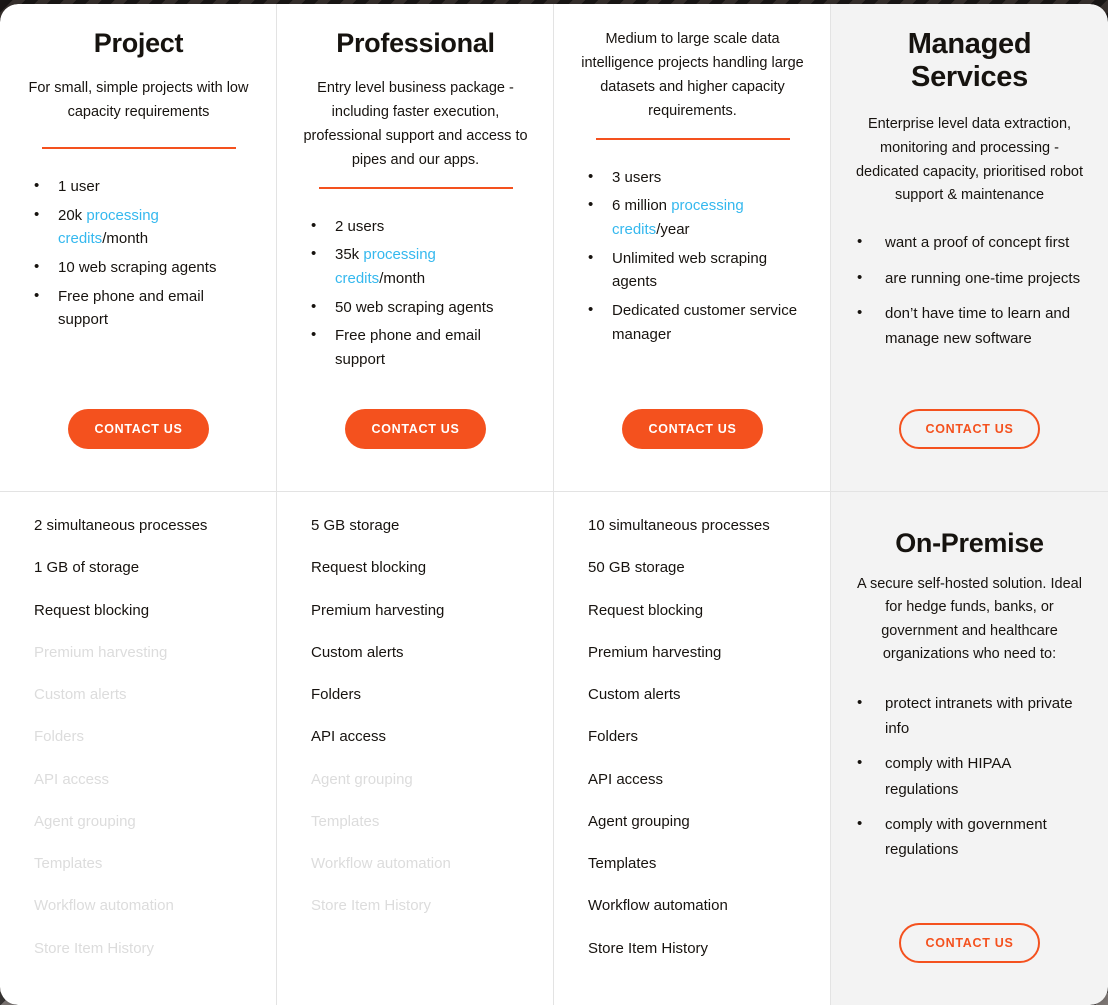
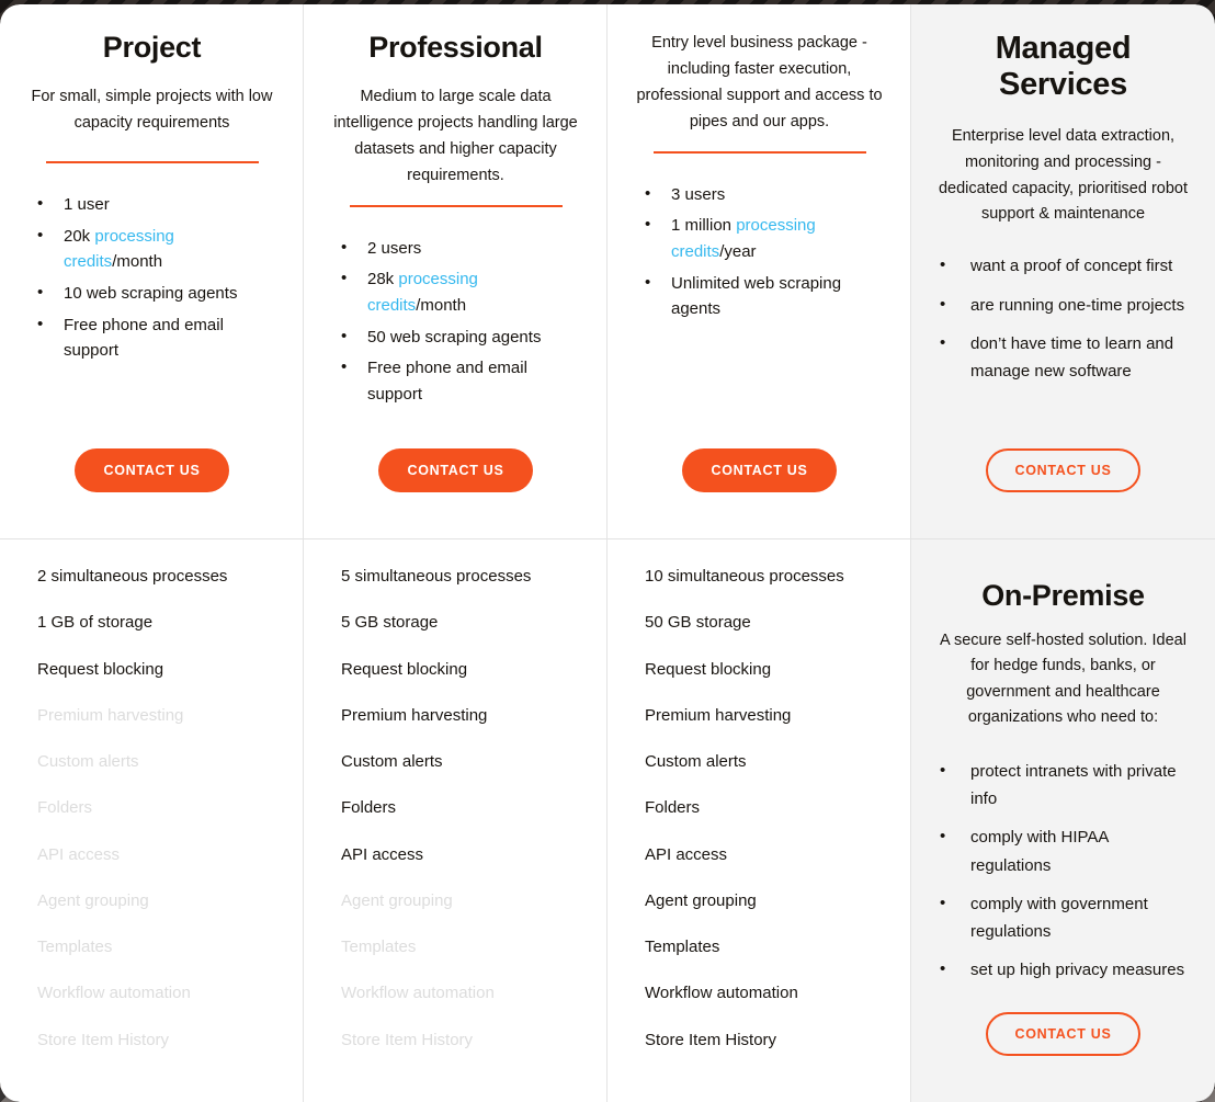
  Project
  For small, simple projects with low capacity requirements
  1 user
  20k processing credits/month
  10 web scraping agents
  Free phone and email support
  CONTACT US
  2 simultaneous processes
  1 GB of storage
  Request blocking
  Premium harvesting
  Custom alerts
  Folders
  API access
  Agent grouping
  Templates
  Workflow automation
  Store Item History
  Professional
- Entry level business package - including faster execution, professional support and access to pipes and our apps.
+ Medium to large scale data intelligence projects handling large datasets and higher capacity requirements.
  2 users
- 35k processing credits/month
+ 28k processing credits/month
  50 web scraping agents
  Free phone and email support
  CONTACT US
+ 5 simultaneous processes
  5 GB storage
  Request blocking
  Premium harvesting
  Custom alerts
  Folders
  API access
  Agent grouping
  Templates
  Workflow automation
  Store Item History
- Medium to large scale data intelligence projects handling large datasets and higher capacity requirements.
+ Entry level business package - including faster execution, professional support and access to pipes and our apps.
  3 users
- 6 million processing credits/year
+ 1 million processing credits/year
  Unlimited web scraping agents
- Dedicated customer service manager
  CONTACT US
  10 simultaneous processes
  50 GB storage
  Request blocking
  Premium harvesting
  Custom alerts
  Folders
  API access
  Agent grouping
  Templates
  Workflow automation
  Store Item History
  Managed Services
  Enterprise level data extraction, monitoring and processing - dedicated capacity, prioritised robot support & maintenance
  want a proof of concept first
  are running one-time projects
  don’t have time to learn and manage new software
  CONTACT US
  On-Premise
  A secure self-hosted solution. Ideal for hedge funds, banks, or government and healthcare organizations who need to:
  protect intranets with private info
  comply with HIPAA regulations
  comply with government regulations
+ set up high privacy measures
  CONTACT US
